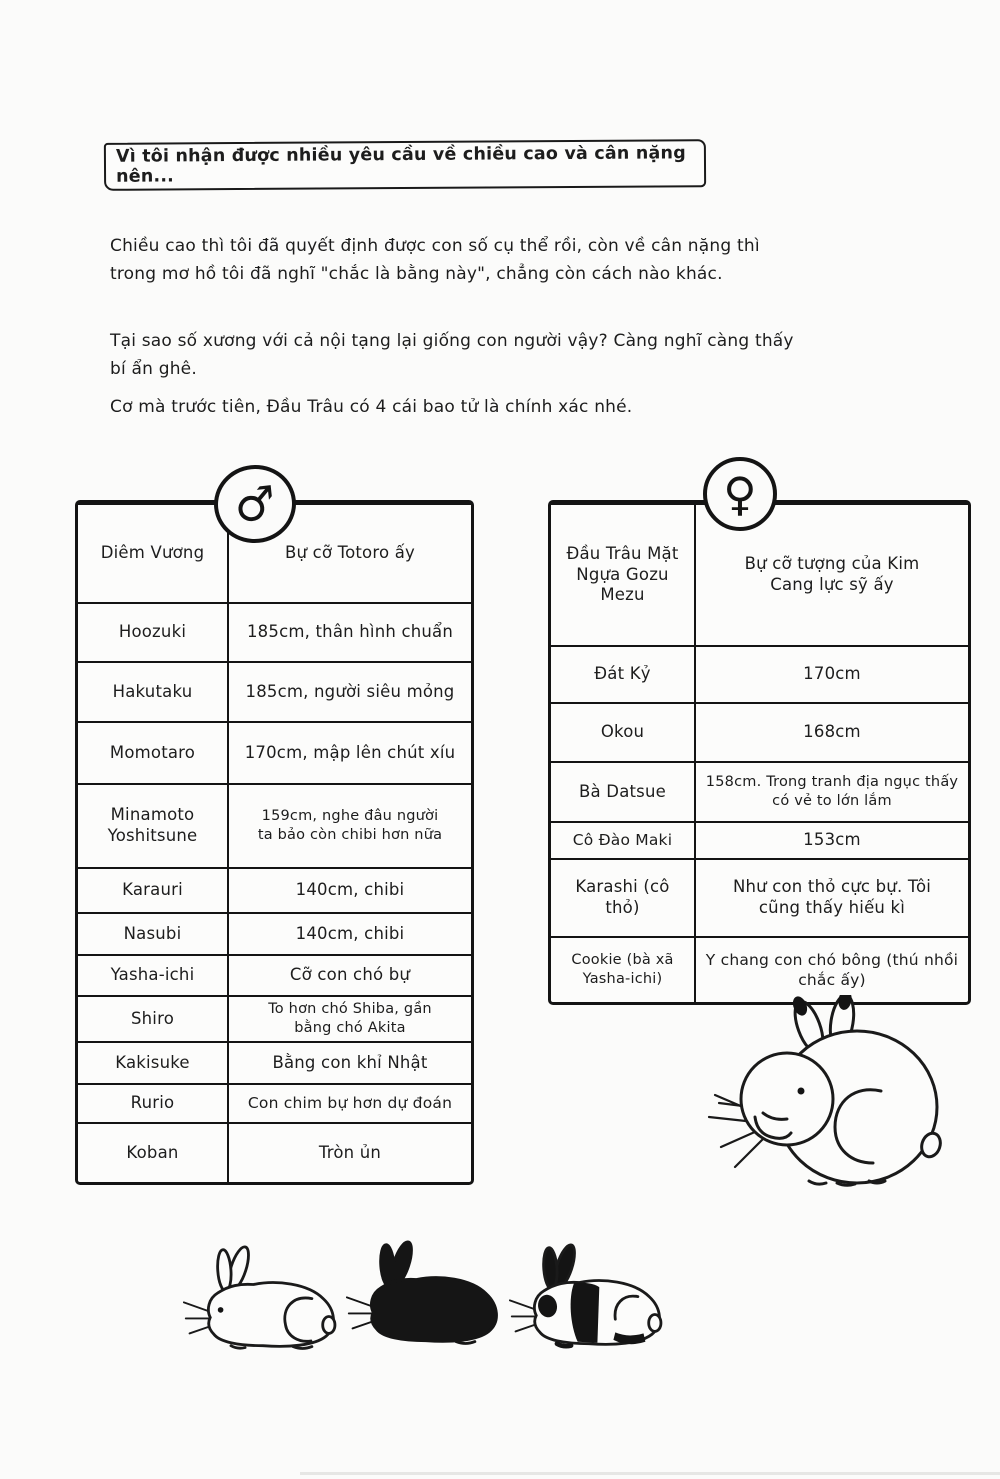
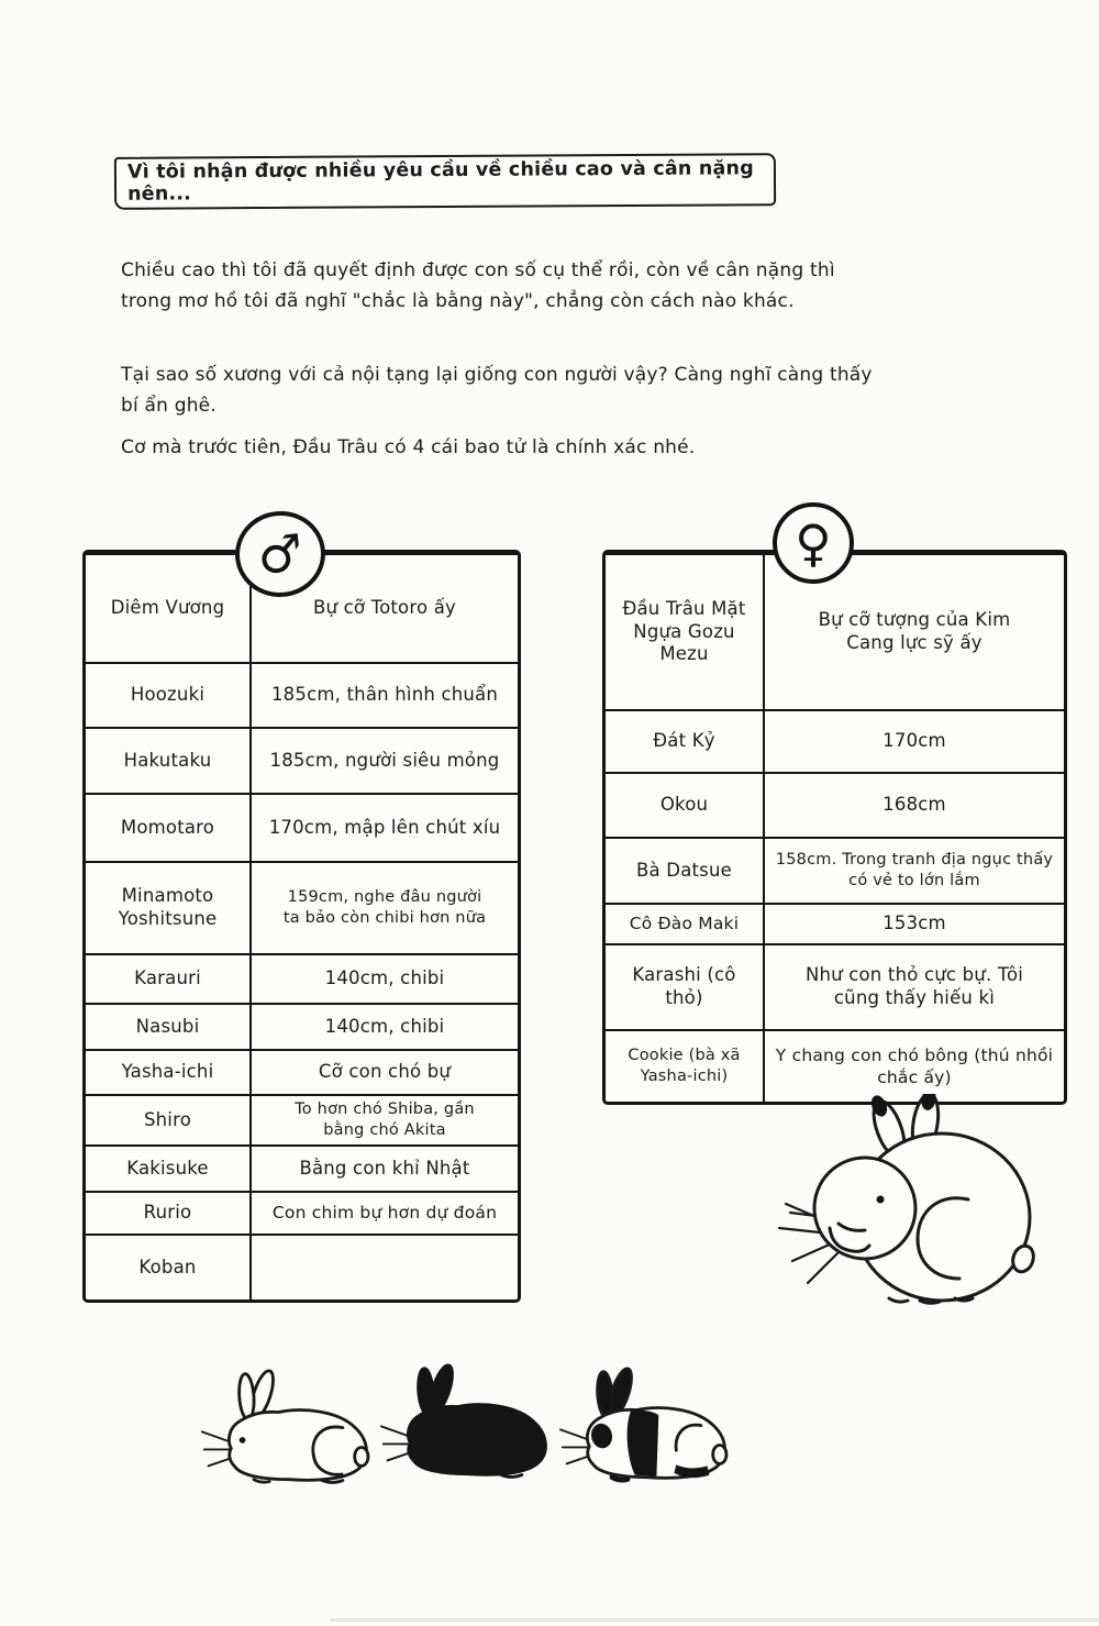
  Vì tôi nhận được nhiều yêu cầu về chiều cao và cân nặng nên...
  Chiều cao thì tôi đã quyết định được con số cụ thể rồi, còn về cân nặng thì trong mơ hồ tôi đã nghĩ "chắc là bằng này", chẳng còn cách nào khác.
  Tại sao số xương với cả nội tạng lại giống con người vậy? Càng nghĩ càng thấy bí ẩn ghê.
  Cơ mà trước tiên, Đầu Trâu có 4 cái bao tử là chính xác nhé.
  Diêm Vương
  Bự cỡ Totoro ấy
  Hoozuki
  185cm, thân hình chuẩn
  Hakutaku
  185cm, người siêu mỏng
  Momotaro
  170cm, mập lên chút xíu
  Minamoto Yoshitsune
  159cm, nghe đâu người ta bảo còn chibi hơn nữa
  Karauri
  140cm, chibi
  Nasubi
  140cm, chibi
  Yasha-ichi
  Cỡ con chó bự
  Shiro
  To hơn chó Shiba, gần bằng chó Akita
  Kakisuke
  Bằng con khỉ Nhật
  Rurio
  Con chim bự hơn dự đoán
  Koban
- Tròn ủn
  ♀
  Đầu Trâu Mặt Ngựa Gozu Mezu
  Bự cỡ tượng của Kim Cang lực sỹ ấy
  Đát Kỷ
  170cm
  Okou
  168cm
  Bà Datsue
  158cm. Trong tranh địa ngục thấy có vẻ to lớn lắm
  Cô Đào Maki
  153cm
  Karashi (cô thỏ)
  Như con thỏ cực bự. Tôi cũng thấy hiếu kì
  Cookie (bà xã Yasha-ichi)
  Y chang con chó bông (thú nhồi chắc ấy)
